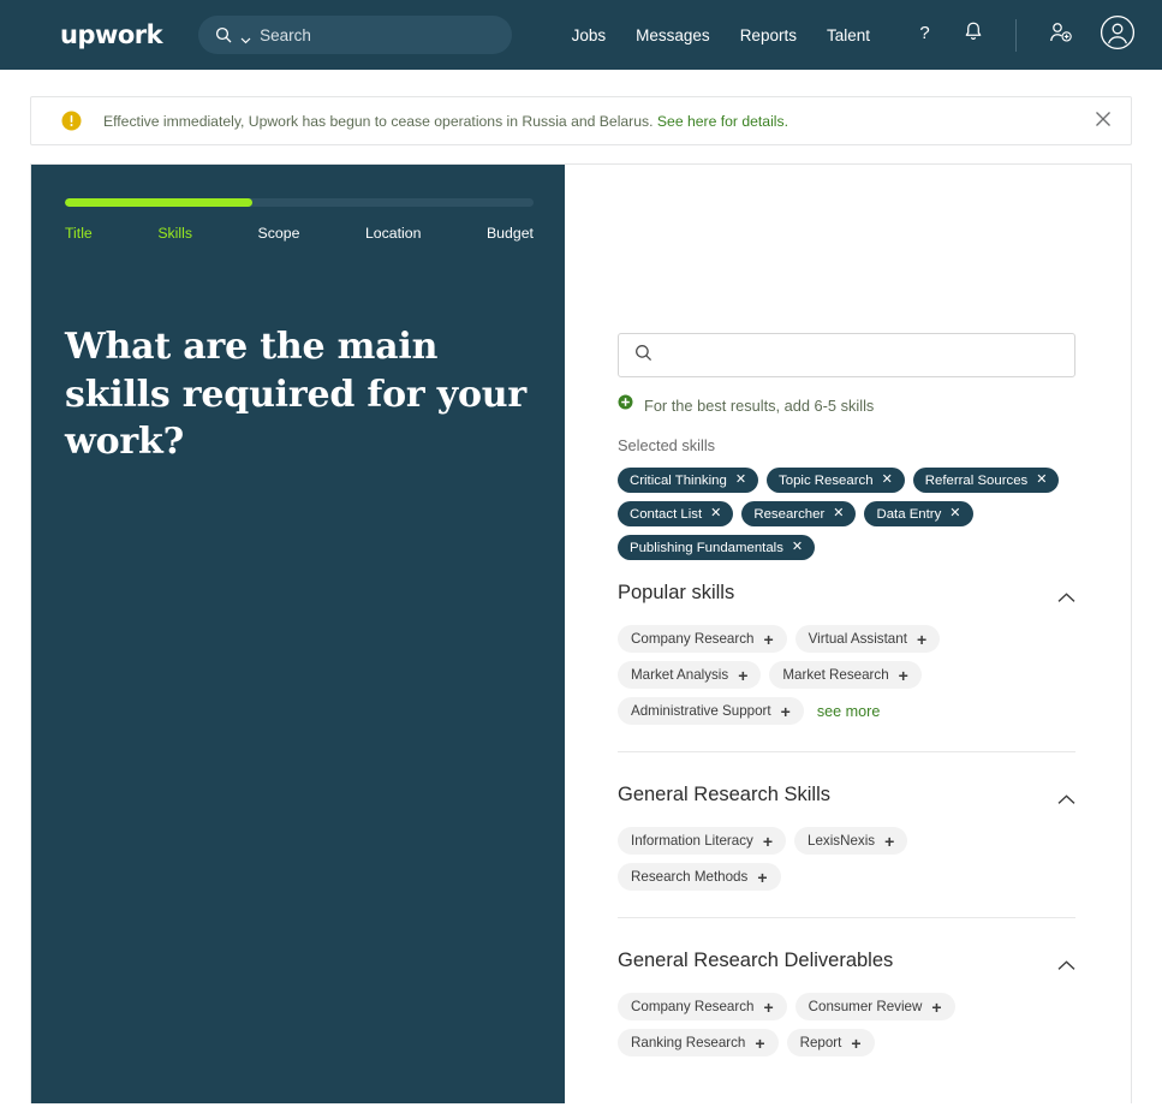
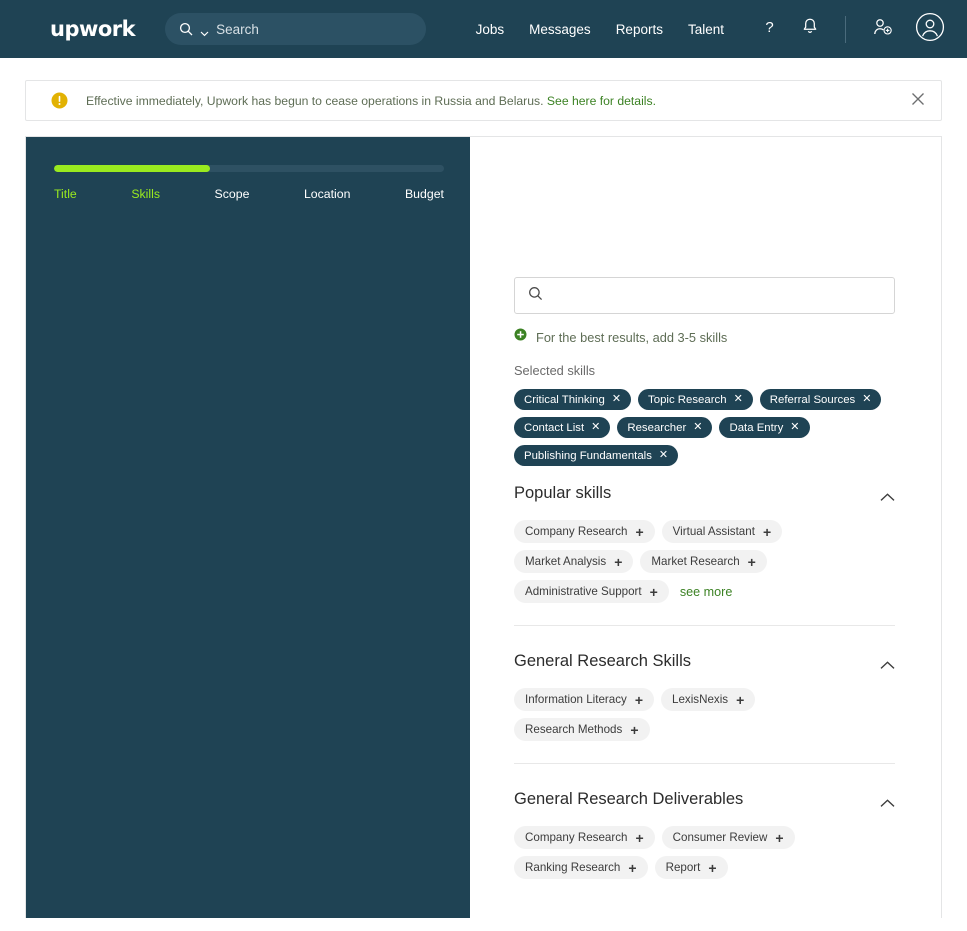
  upwork
  Search
  Jobs
  Messages
  Reports
  Talent
  ?
  Effective immediately, Upwork has begun to cease operations in Russia and Belarus. See here for details.
  Title
  Skills
  Scope
  Location
  Budget
- What are the main skills required for your work?
- For the best results, add 6-5 skills
+ For the best results, add 3-5 skills
  Selected skills
  Critical Thinking
  ✕
  Topic Research
  ✕
  Referral Sources
  ✕
  Contact List
  ✕
  Researcher
  ✕
  Data Entry
  ✕
  Publishing Fundamentals
  ✕
  Popular skills
  Company Research
  +
  Virtual Assistant
  +
  Market Analysis
  +
  Market Research
  +
  Administrative Support
  +
  see more
  General Research Skills
  Information Literacy
  +
  LexisNexis
  +
  Research Methods
  +
  General Research Deliverables
  Company Research
  +
  Consumer Review
  +
  Ranking Research
  +
  Report
  +
